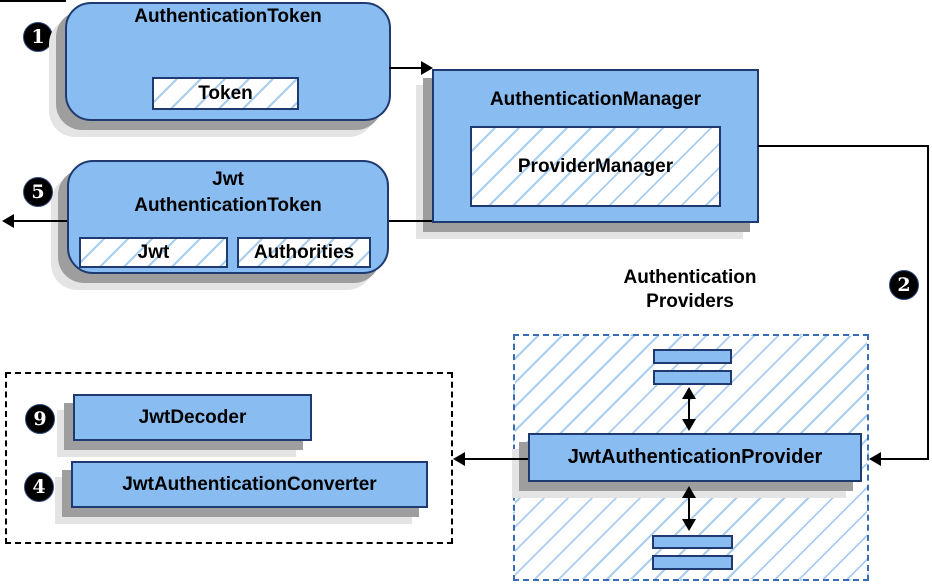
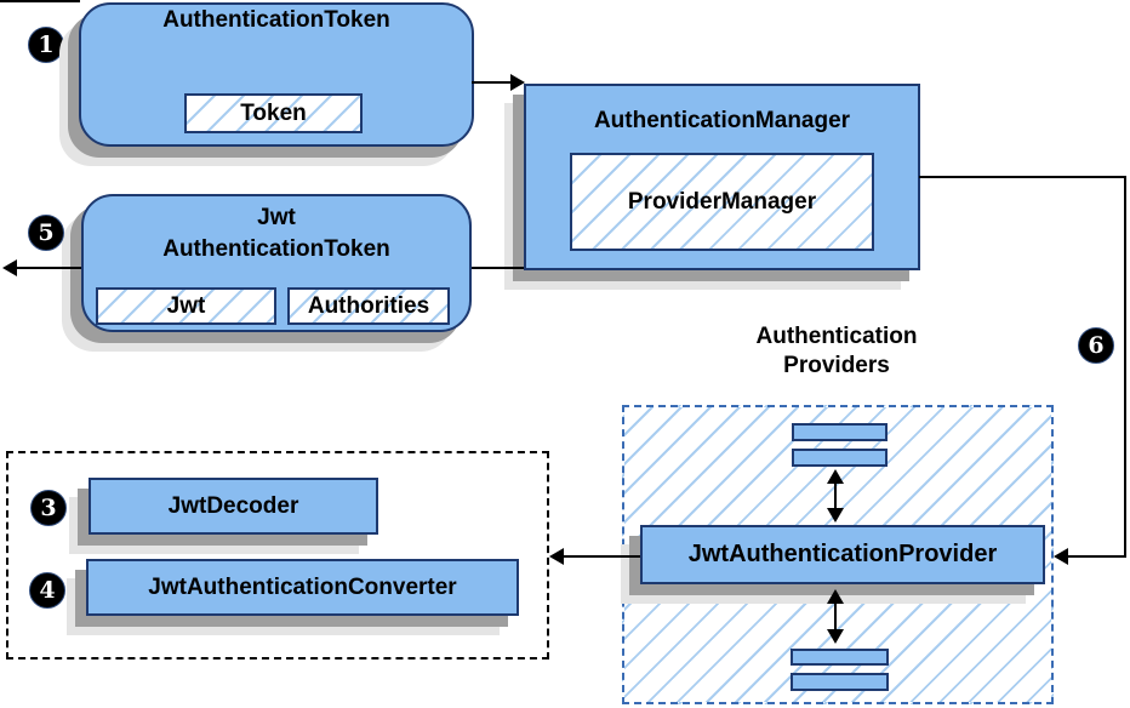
  1
  AuthenticationToken
  Token
  AuthenticationManager
  ProviderManager
  Jwt
  AuthenticationToken
  Jwt
  Authorities
  5
- 2
+ 6
  Authentication
  Providers
  JwtAuthenticationProvider
- 9
+ 3
  JwtDecoder
  4
  JwtAuthenticationConverter
